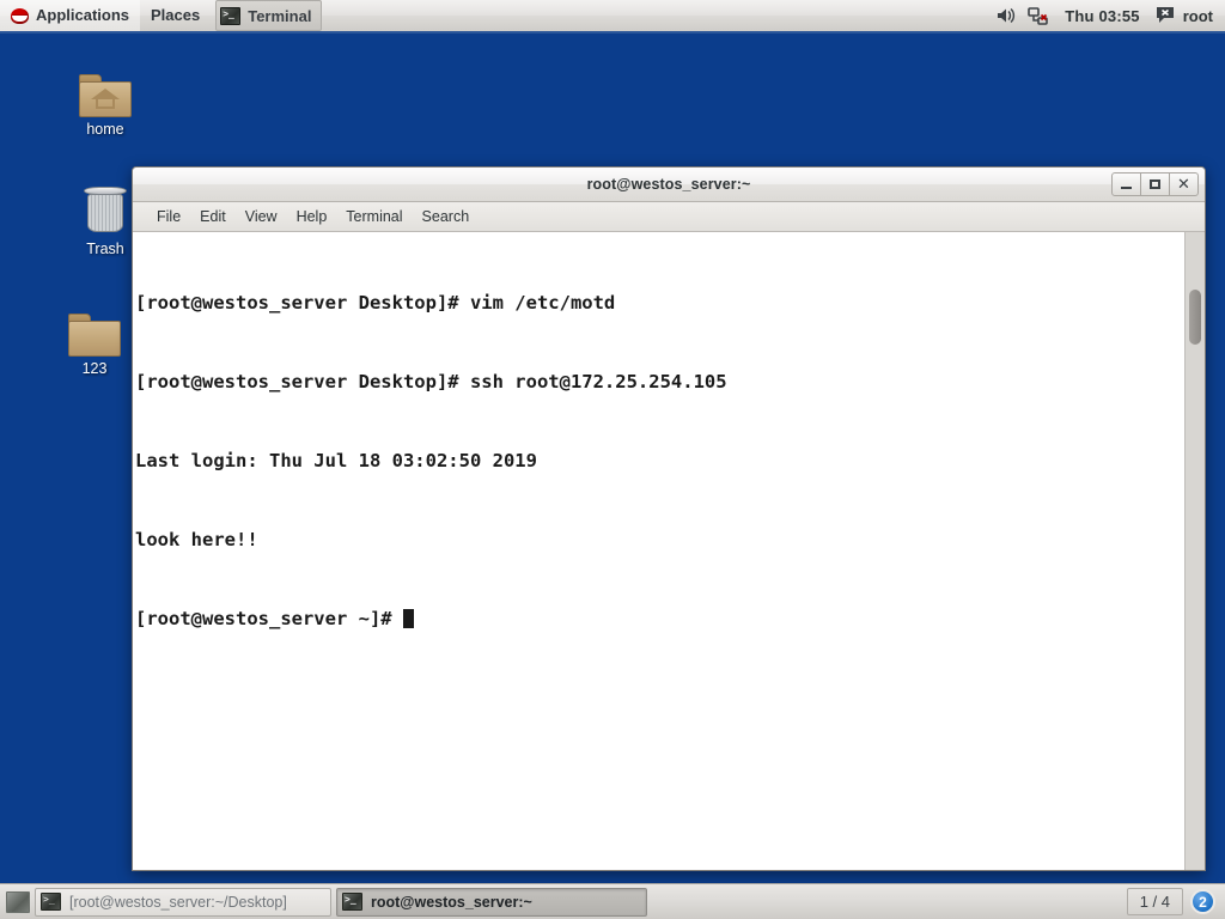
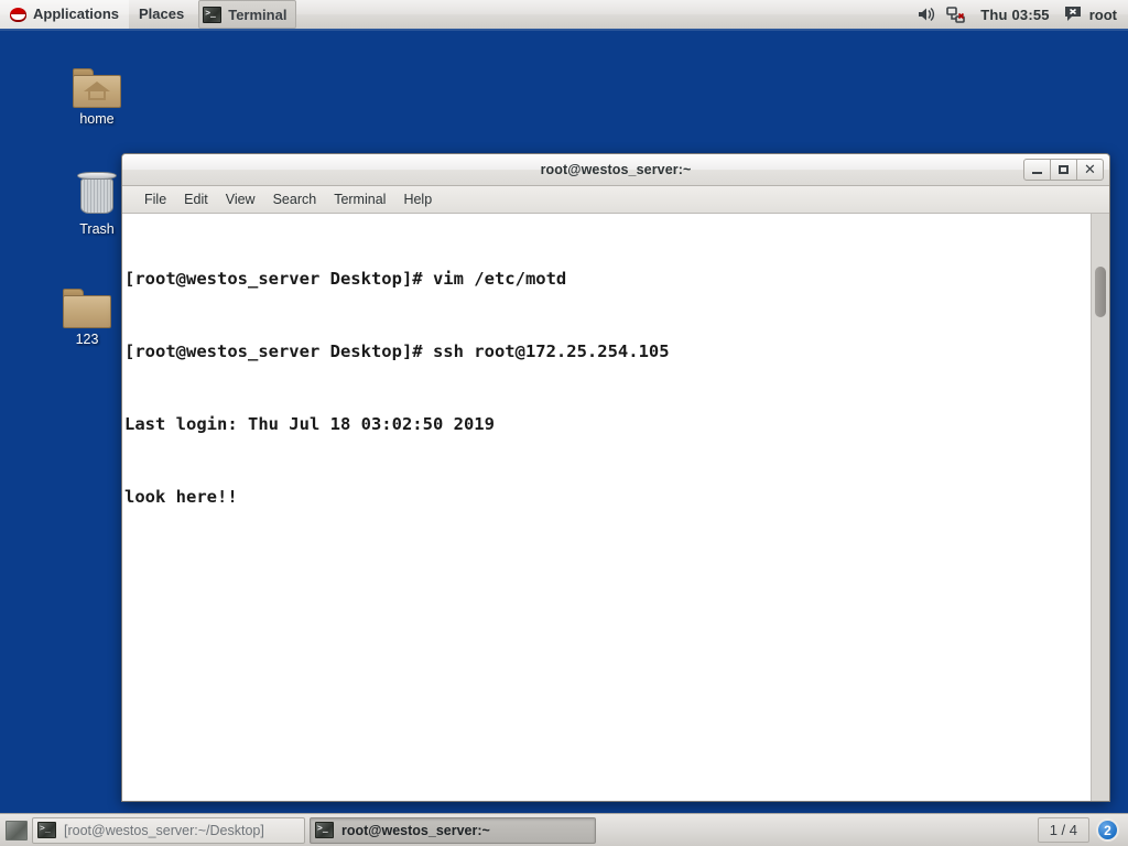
  Applications
  Places
  Terminal
  Thu 03:55
  root
  home
  Trash
  123
  root@westos_server:~
  ✕
  File
  Edit
  View
- Help
+ Search
  Terminal
- Search
+ Help
  [root@westos_server Desktop]# vim /etc/motd
  [root@westos_server Desktop]# ssh root@172.25.254.105
  Last login: Thu Jul 18 03:02:50 2019
  look here!!
- [root@westos_server ~]#
  [root@westos_server:~/Desktop]
  root@westos_server:~
  1 / 4
  2
